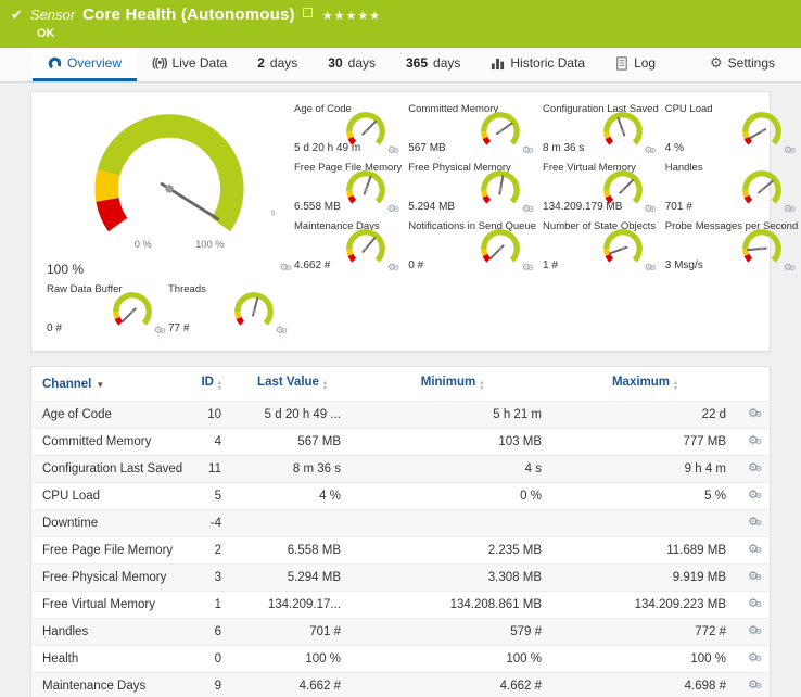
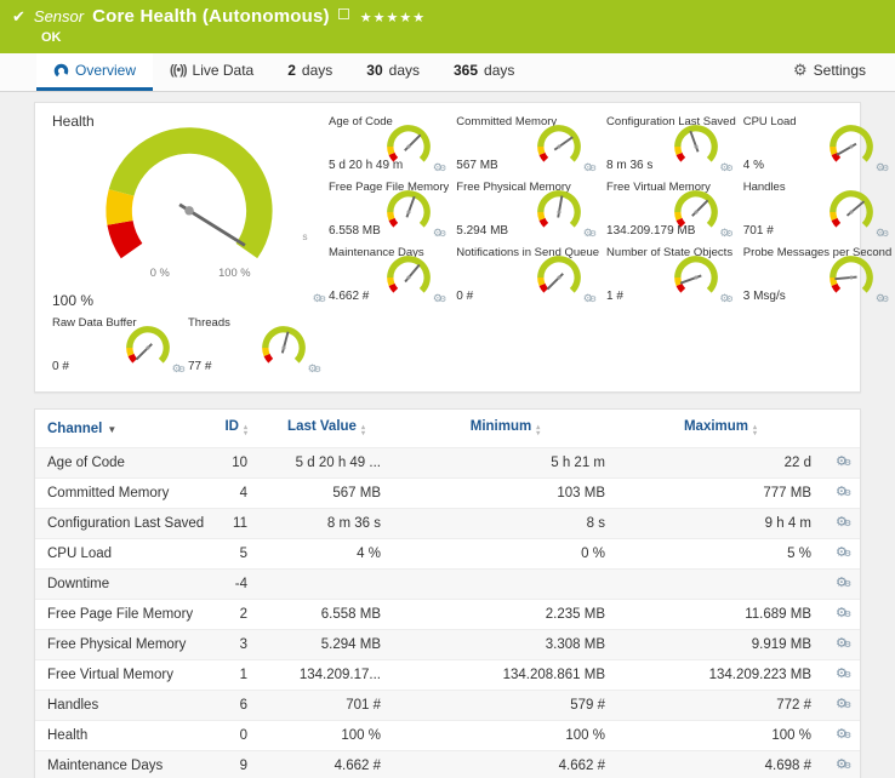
  ✔
  Sensor
  Core Health (Autonomous)
  ★★★★★
  OK
  Overview
  ((•))
  Live Data
  2
  days
  30
  days
  365
  days
- Historic Data
- Log
  ⚙
  Settings
+ Health
  0 %
  100 %
  s
  100 %
  Age of Code
  5 d 20 h 49 m
  Committed Memory
  567 MB
  Configuration Last Saved
  8 m 36 s
  CPU Load
  4 %
  Free Page File Memory
  6.558 MB
  Free Physical Memory
  5.294 MB
  Free Virtual Memory
  134.209.179 MB
  Handles
  701 #
  Maintenance Days
  4.662 #
  Notifications in Send Queue
  0 #
  Number of State Objects
  1 #
  Probe Messages per Second
  3 Msg/s
  Raw Data Buffer
  0 #
  Threads
  77 #
  Channel ▼	ID	Last Value	Minimum	Maximum
  Age of Code	10	5 d 20 h 49 ...	5 h 21 m	22 d	⚙
  Committed Memory	4	567 MB	103 MB	777 MB	⚙
- Configuration Last Saved	11	8 m 36 s	4 s	9 h 4 m	⚙
+ Configuration Last Saved	11	8 m 36 s	8 s	9 h 4 m	⚙
  CPU Load	5	4 %	0 %	5 %	⚙
  Downtime	-4				⚙
  Free Page File Memory	2	6.558 MB	2.235 MB	11.689 MB	⚙
  Free Physical Memory	3	5.294 MB	3.308 MB	9.919 MB	⚙
  Free Virtual Memory	1	134.209.17...	134.208.861 MB	134.209.223 MB	⚙
  Handles	6	701 #	579 #	772 #	⚙
  Health	0	100 %	100 %	100 %	⚙
  Maintenance Days	9	4.662 #	4.662 #	4.698 #	⚙
